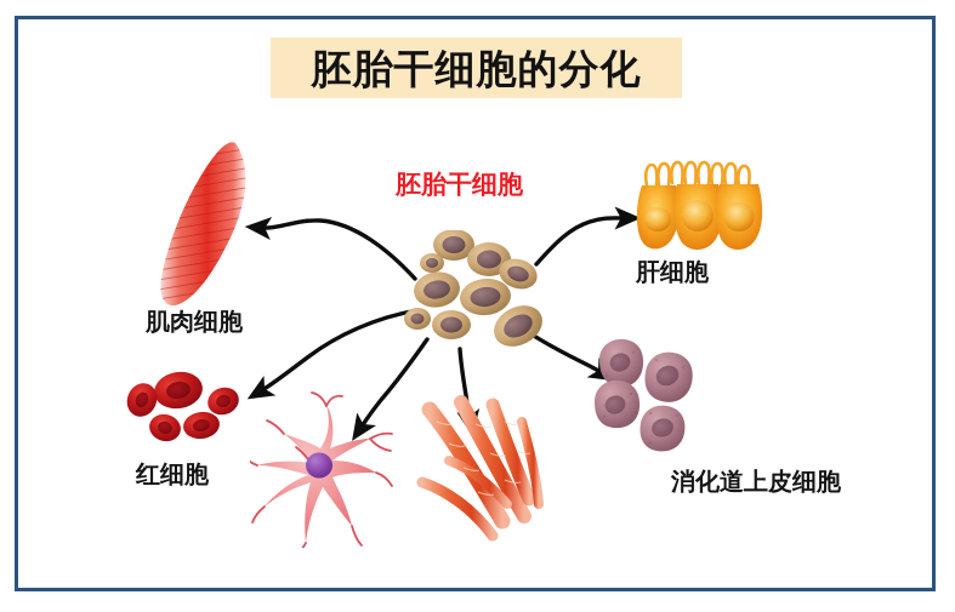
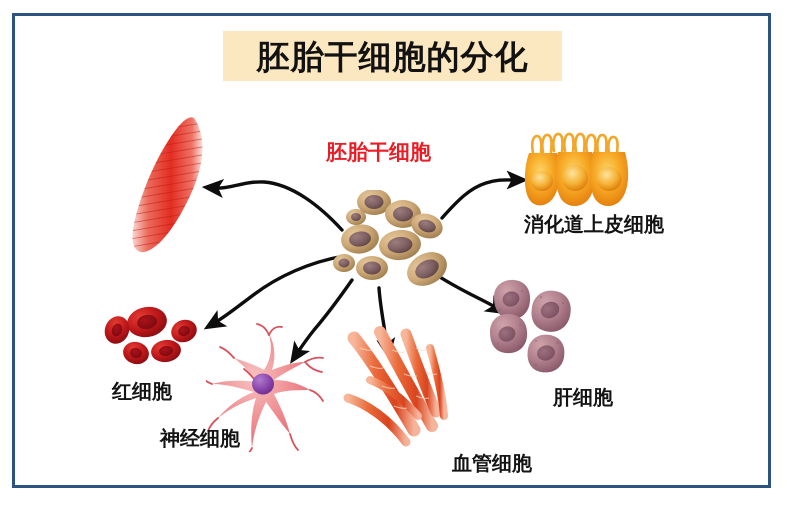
  胚胎干细胞的分化
  胚胎干细胞
- 肌肉细胞
- 肝细胞
+ 消化道上皮细胞
  红细胞
+ 神经细胞
+ 血管细胞
- 消化道上皮细胞
+ 肝细胞
